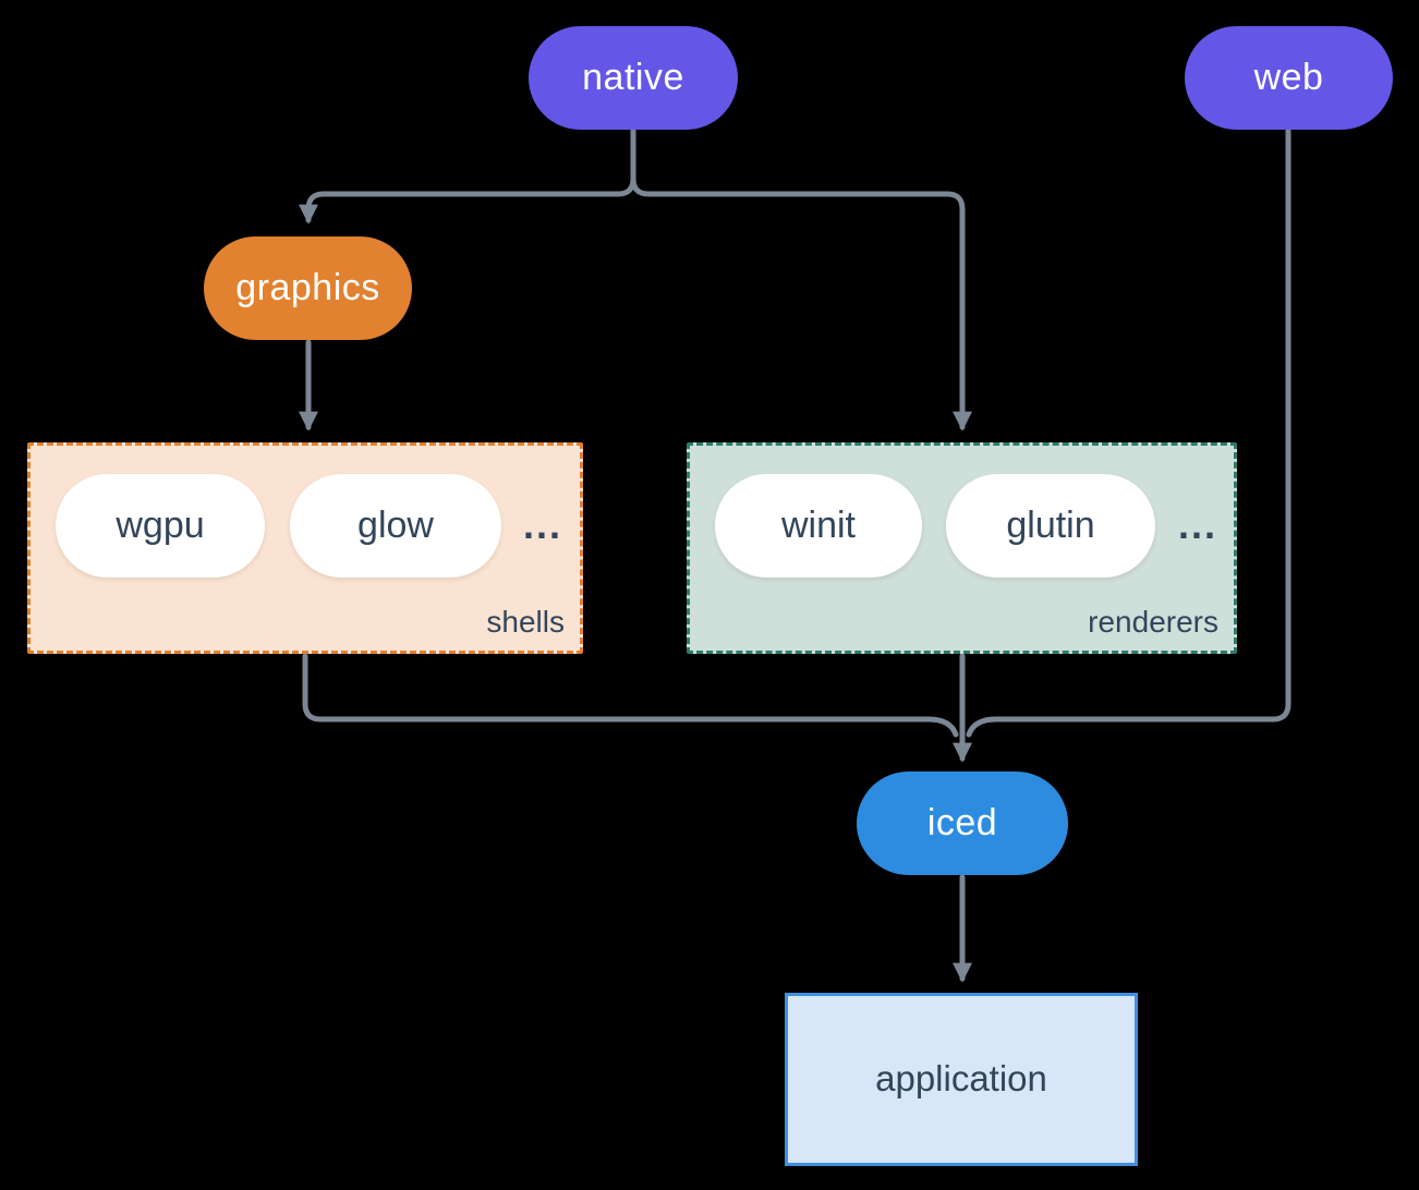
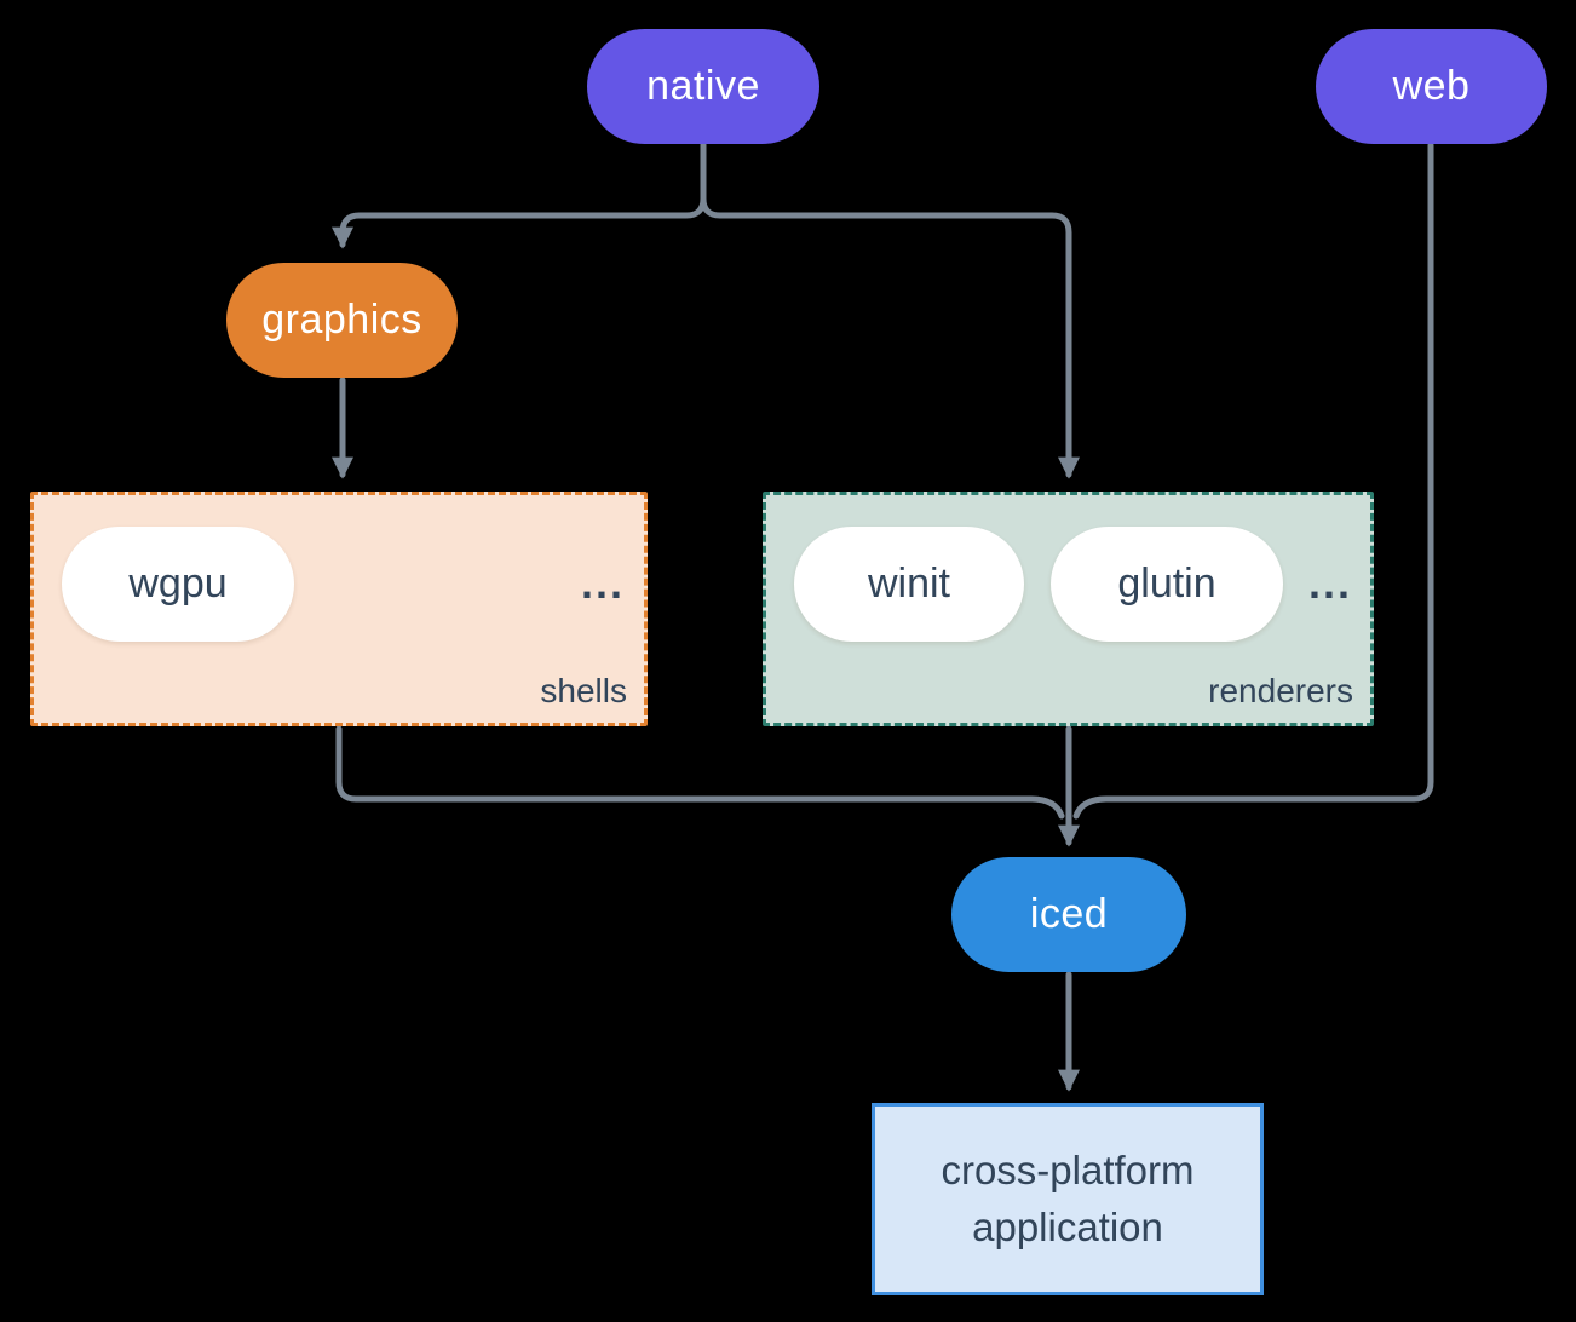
  native
  web
  graphics
  wgpu
- glow
  ...
  shells
  winit
  glutin
  ...
  renderers
  iced
+ cross-platform
  application
